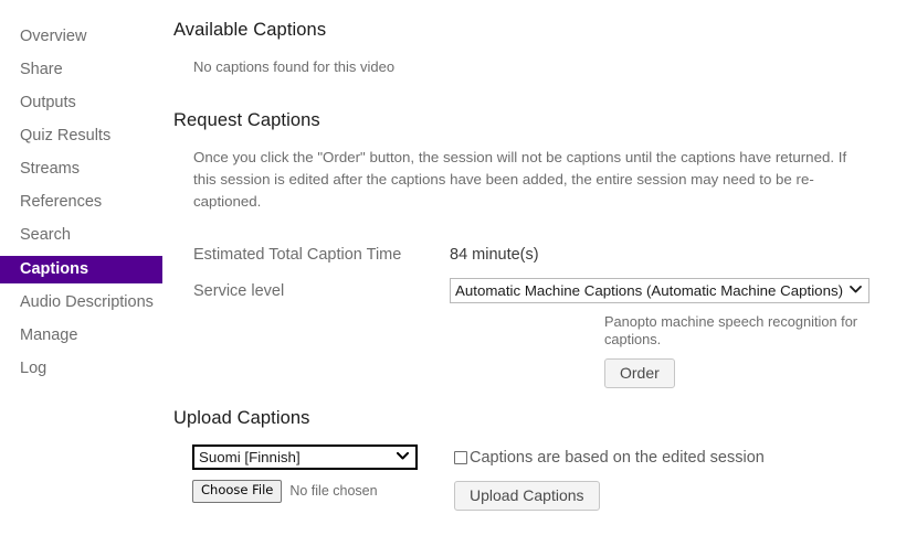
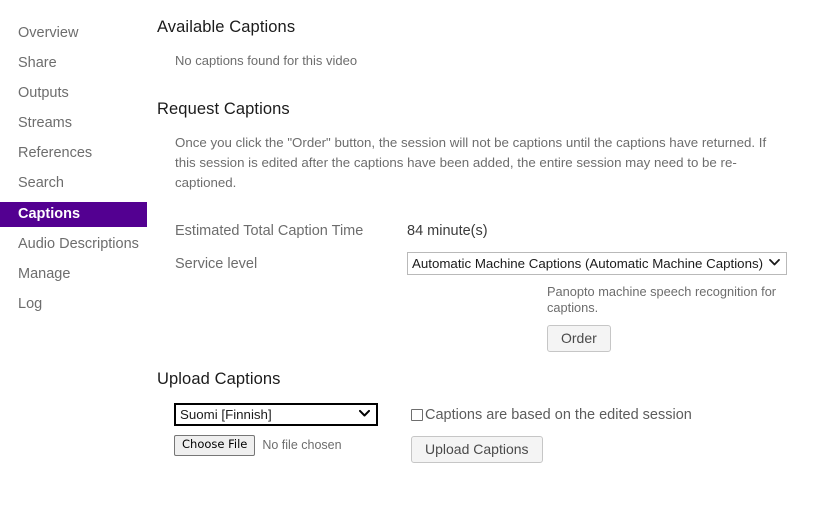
  Overview
  Share
  Outputs
- Quiz Results
  Streams
  References
  Search
  Captions
  Audio Descriptions
  Manage
  Log
  Available Captions
  No captions found for this video
  Request Captions
  Once you click the "Order" button, the session will not be captions until the captions have returned. If this session is edited after the captions have been added, the entire session may need to be re-captioned.
  Estimated Total Caption Time
  84 minute(s)
  Service level
  Automatic Machine Captions (Automatic Machine Captions)
  Panopto machine speech recognition for captions.
  Order
  Upload Captions
  Suomi [Finnish]
  Choose File
  No file chosen
  Captions are based on the edited session
  Upload Captions
